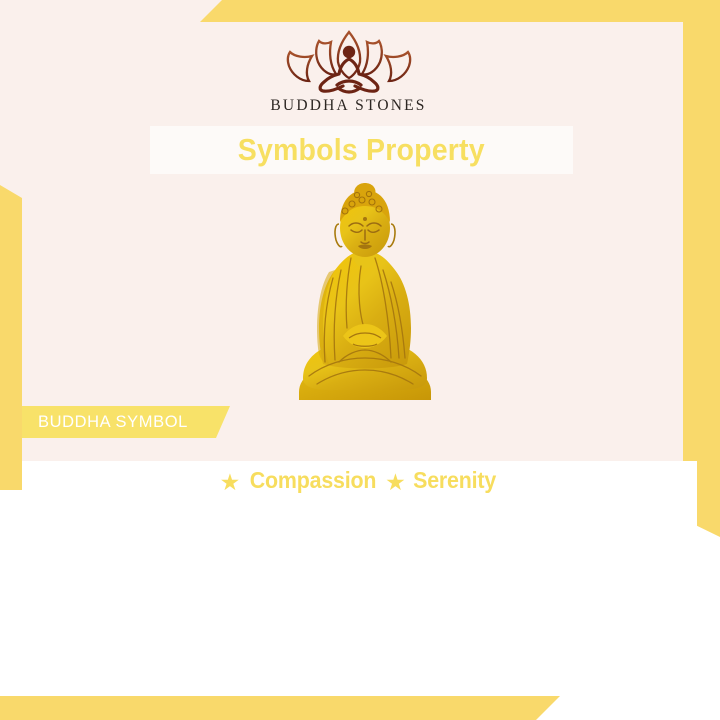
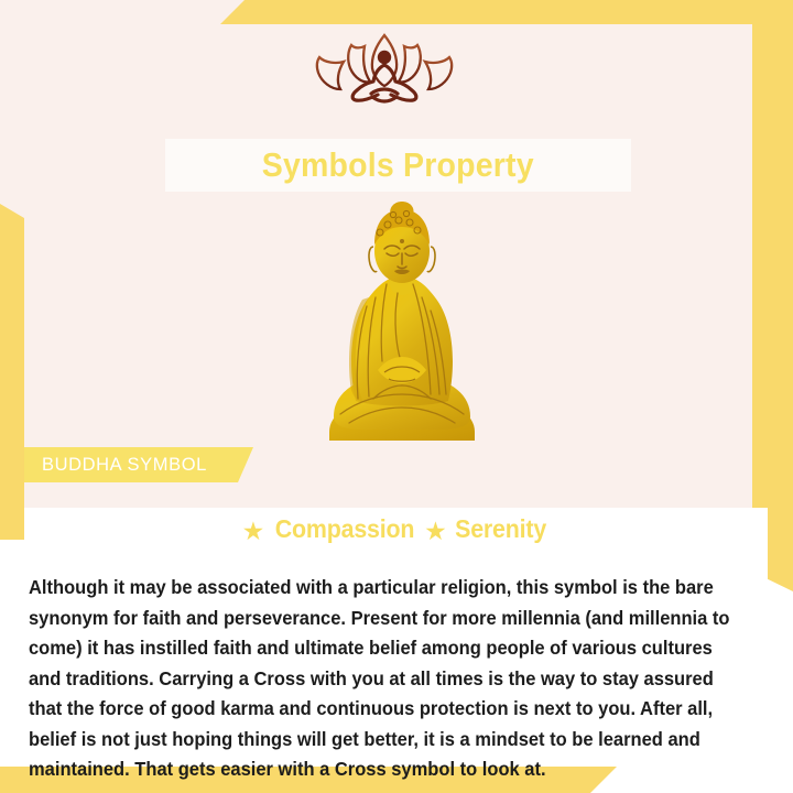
- BUDDHA STONES
  Symbols Property
  BUDDHA SYMBOL
  ★ Compassion ★ Serenity
+ Although it may be associated with a particular religion, this symbol is the bare synonym for faith and perseverance. Present for more millennia (and millennia to come) it has instilled faith and ultimate belief among people of various cultures and traditions. Carrying a Cross with you at all times is the way to stay assured that the force of good karma and continuous protection is next to you. After all, belief is not just hoping things will get better, it is a mindset to be learned and maintained. That gets easier with a Cross symbol to look at.
